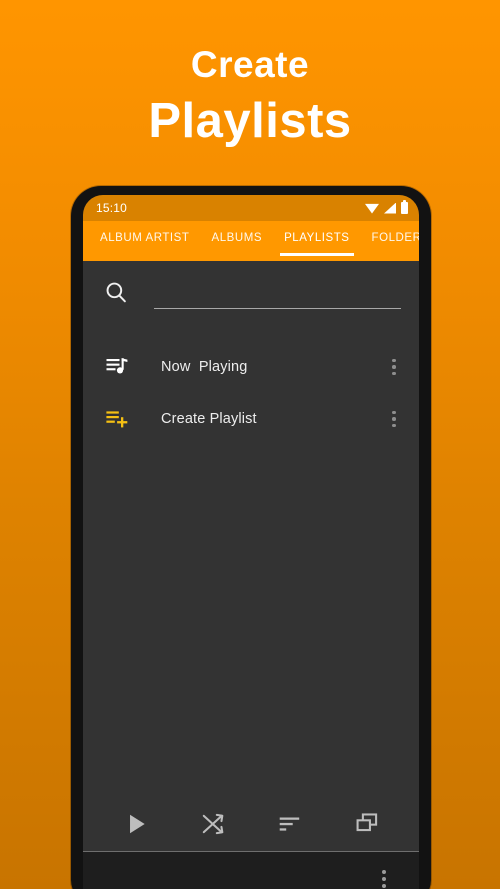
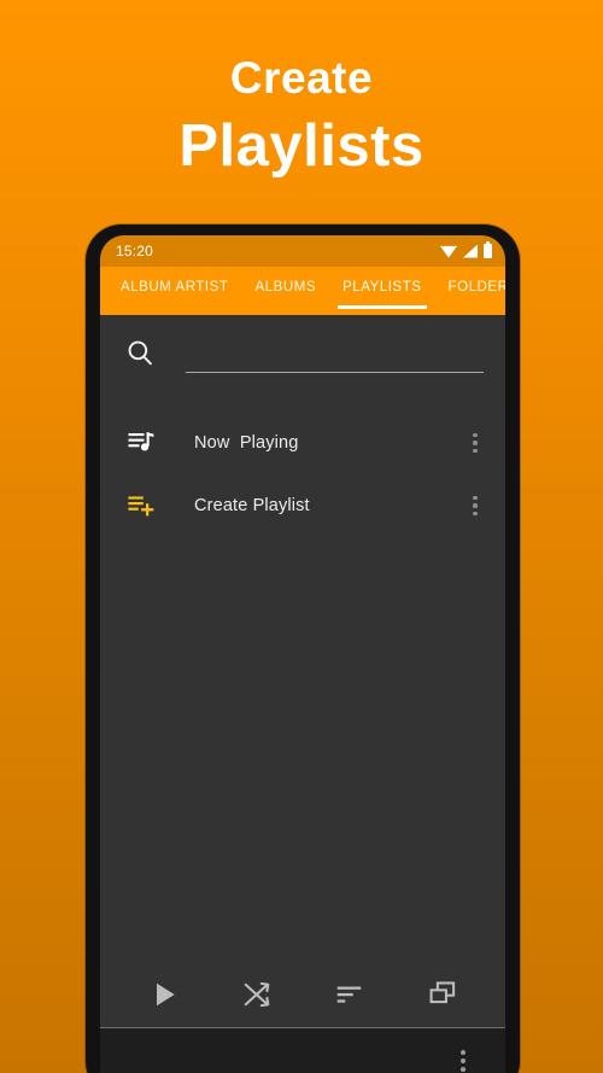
  Create
  Playlists
- 15:10
+ 15:20
  ALBUM ARTIST
  ALBUMS
  PLAYLISTS
  FOLDER
  Now Playing
  Create Playlist
